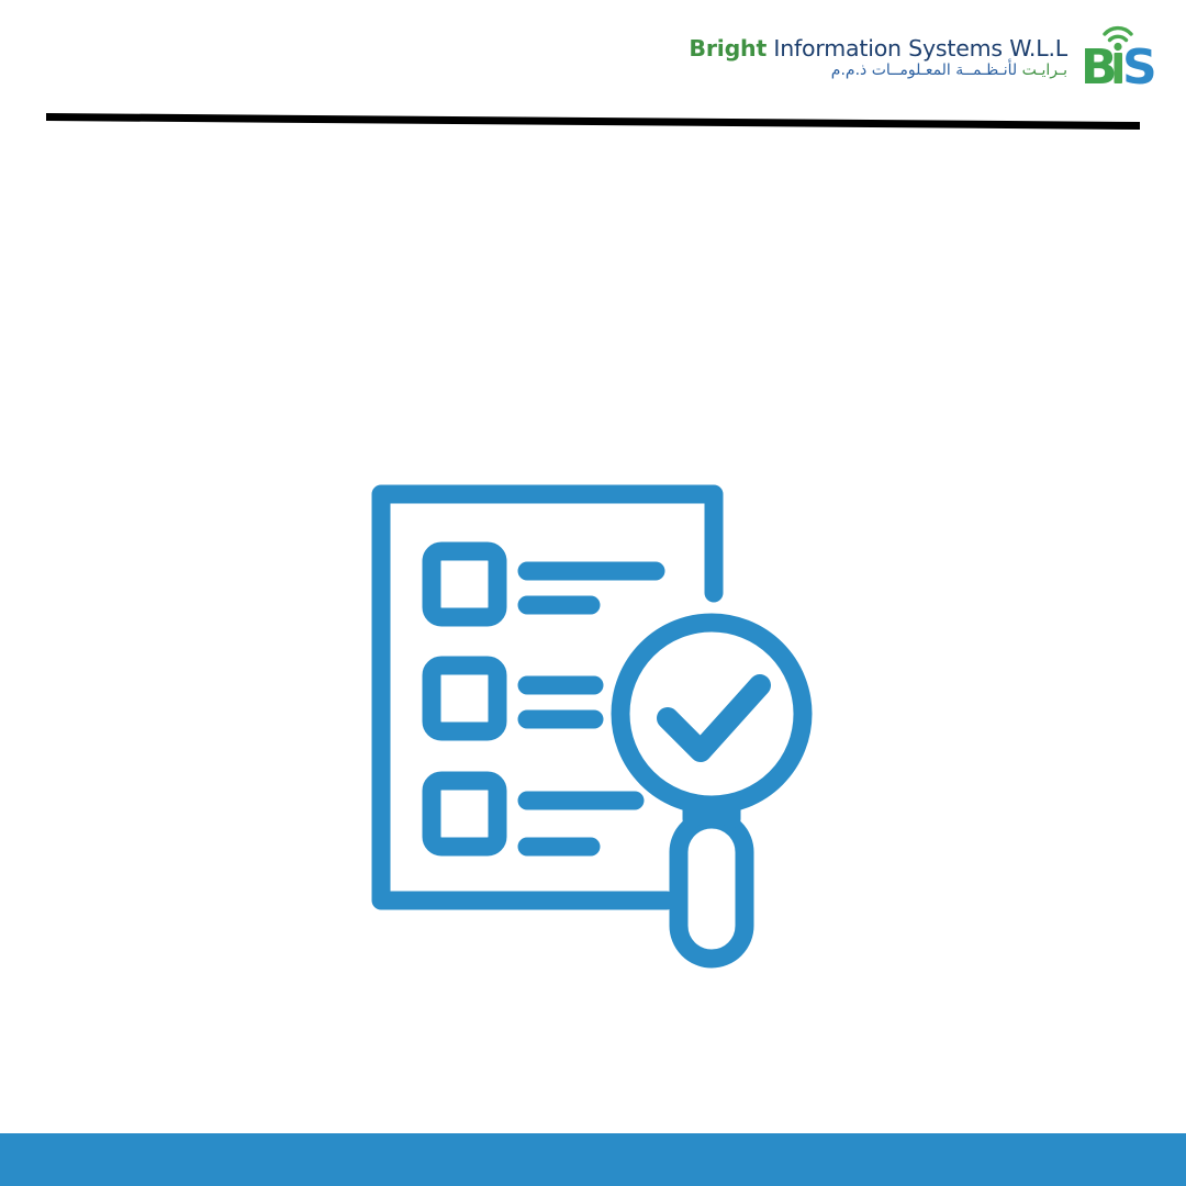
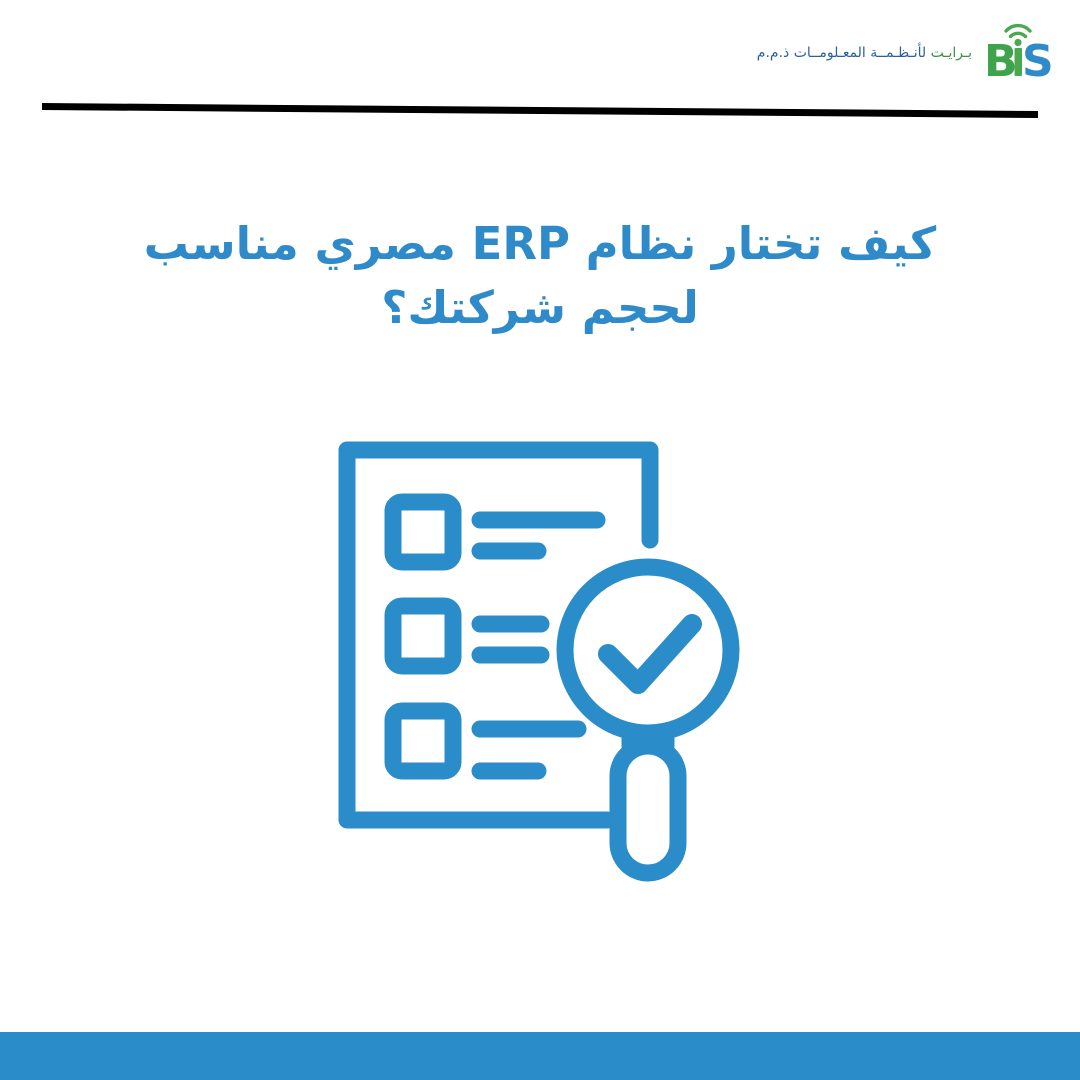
  B
  S
- Bright Information Systems W.L.L
  بـرايـت لأنـظـمــة المعـلومــات ذ.م.م
+ كيف تختار نظام ERP مصري مناسب
+ لحجم شركتك؟
